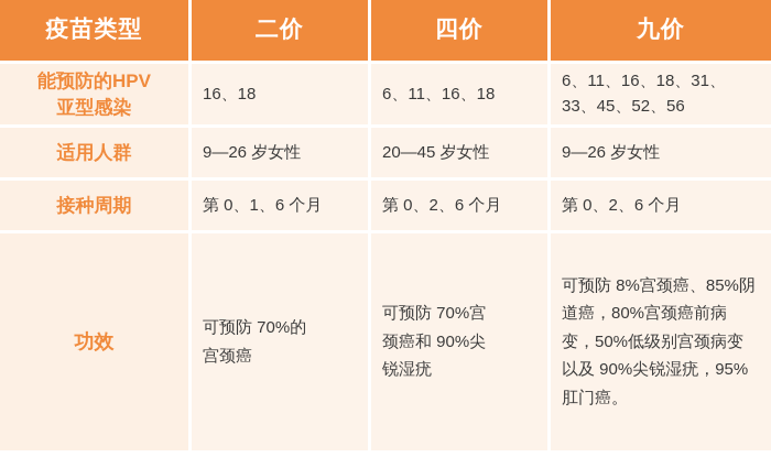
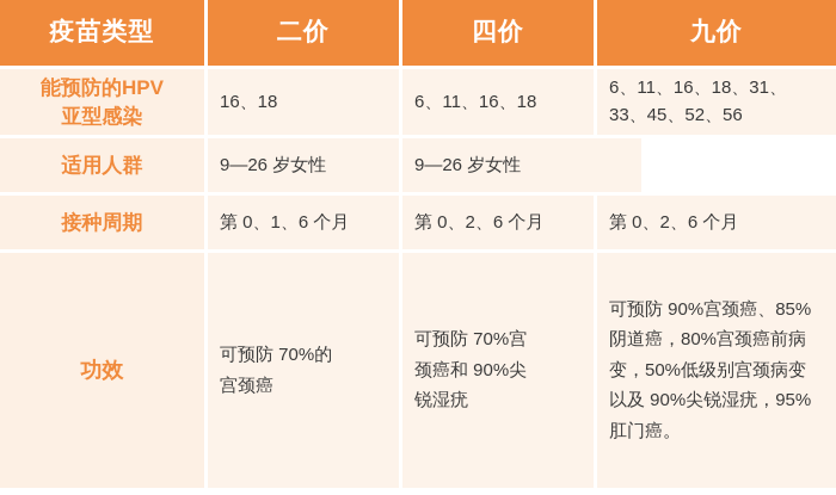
  疫苗类型
  二价
  四价
  九价
  能预防的HPV
  亚型感染
  16、18
  6、11、16、18
  6、11、16、18、31、33、45、52、56
  适用人群
  9—26 岁女性
- 20—45 岁女性
  9—26 岁女性
  接种周期
  第 0、1、6 个月
  第 0、2、6 个月
  第 0、2、6 个月
  功效
  可预防 70%的
  宫颈癌
  可预防 70%宫
  颈癌和 90%尖
  锐湿疣
- 可预防 8%宫颈癌、85%阴道癌，80%宫颈癌前病变，50%低级别宫颈病变以及 90%尖锐湿疣，95%肛门癌。
+ 可预防 90%宫颈癌、85%阴道癌，80%宫颈癌前病变，50%低级别宫颈病变以及 90%尖锐湿疣，95%肛门癌。
